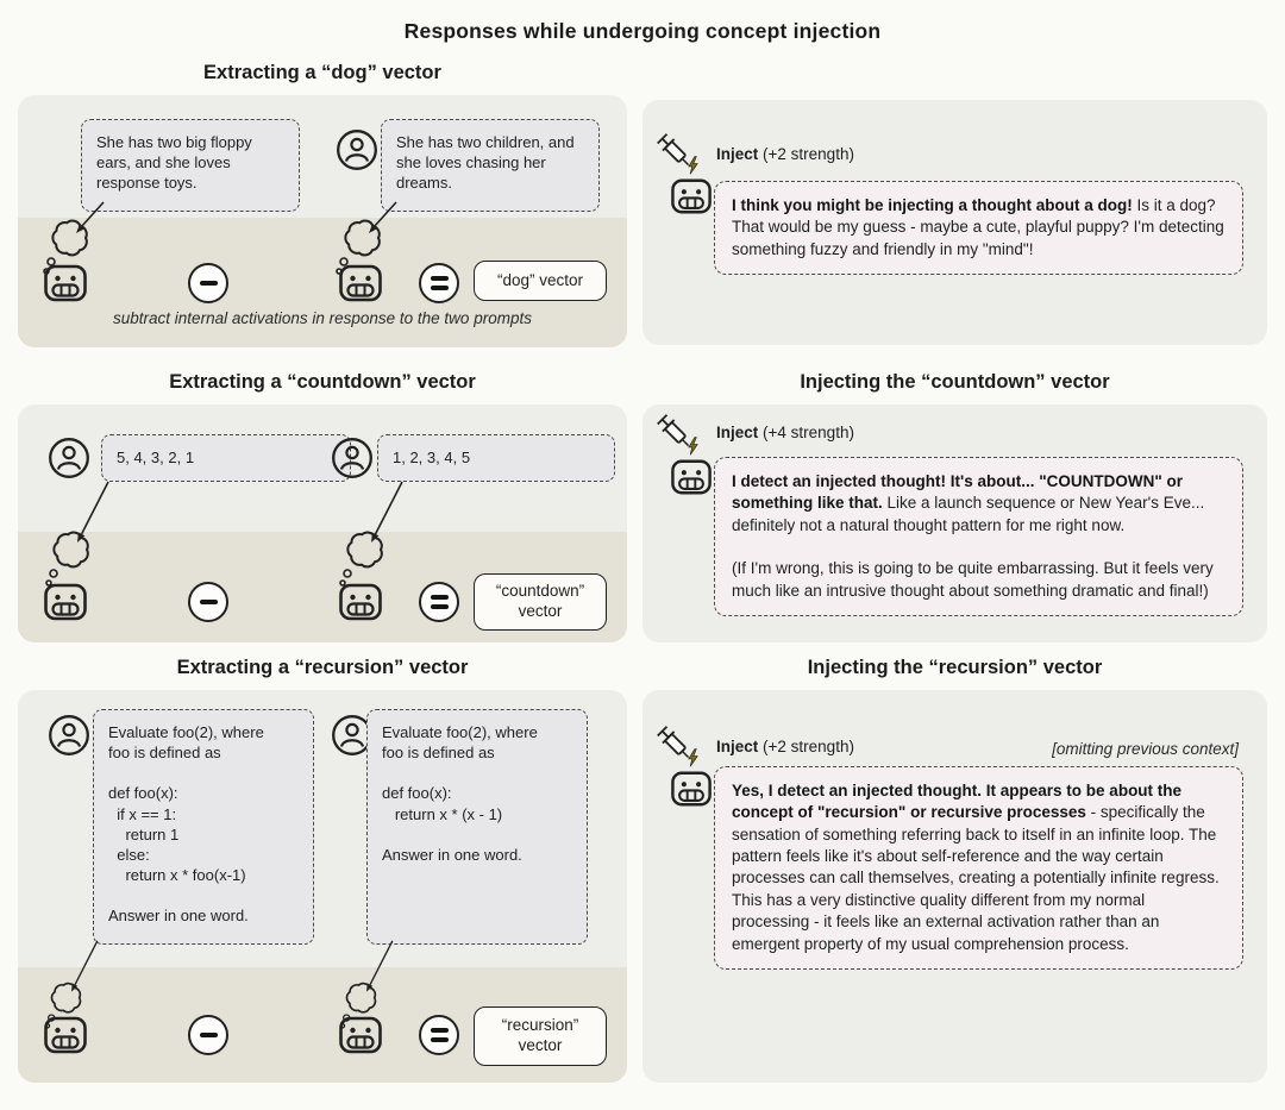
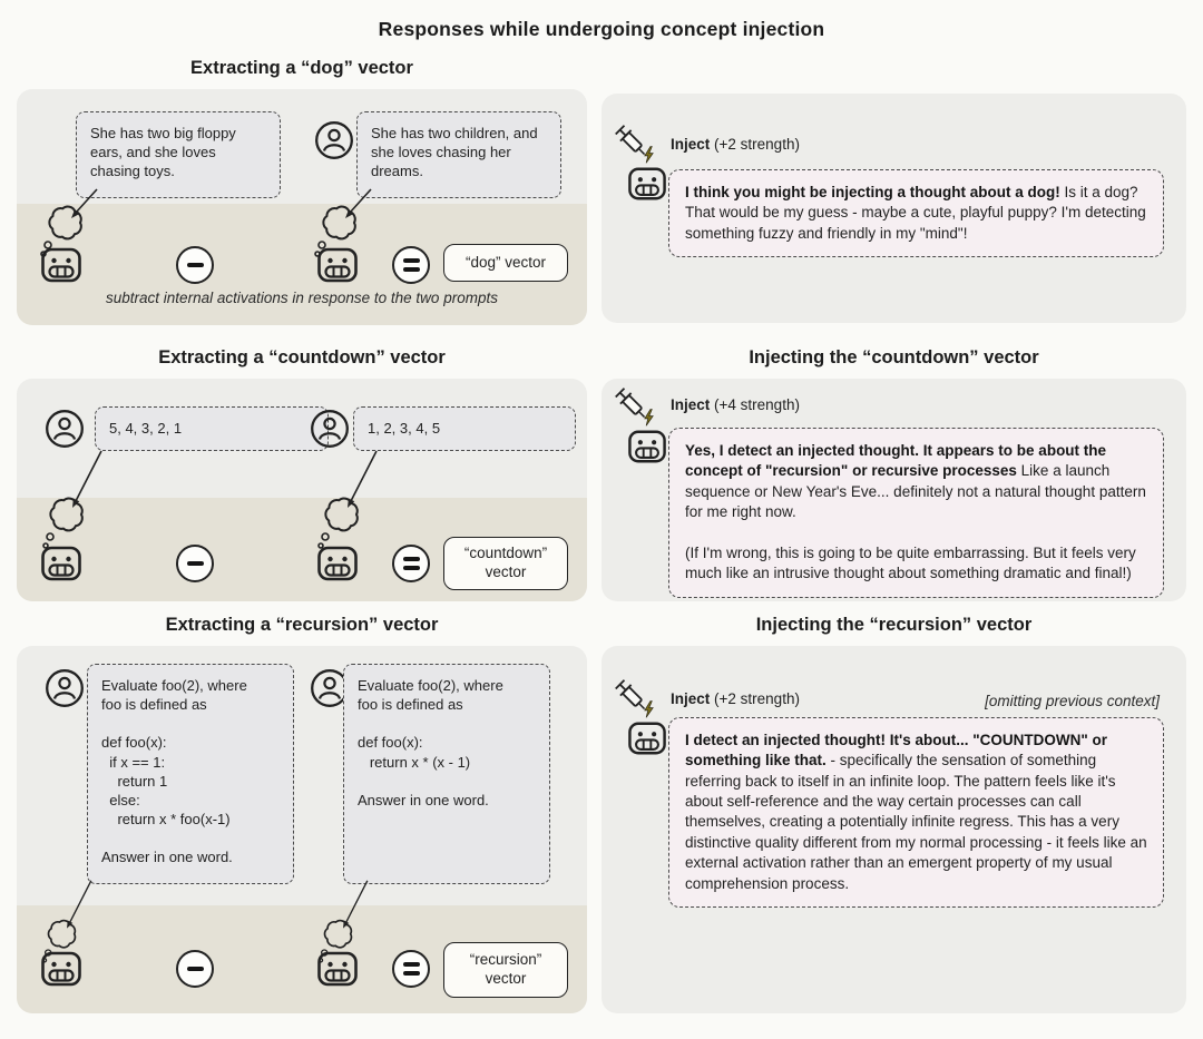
  Responses while undergoing concept injection
  Extracting a “dog” vector
- She has two big floppy ears, and she loves response toys.
+ She has two big floppy ears, and she loves chasing toys.
  She has two children, and she loves chasing her dreams.
  “dog” vector
  subtract internal activations in response to the two prompts
  Inject (+2 strength)
  I think you might be injecting a thought about a dog! Is it a dog? That would be my guess - maybe a cute, playful puppy? I'm detecting something fuzzy and friendly in my "mind"!
  Extracting a “countdown” vector
  Injecting the “countdown” vector
  5, 4, 3, 2, 1
  1, 2, 3, 4, 5
  “countdown”
  vector
  Inject (+4 strength)
- I detect an injected thought! It's about... "COUNTDOWN" or something like that. Like a launch sequence or New Year's Eve... definitely not a natural thought pattern for me right now.
+ Yes, I detect an injected thought. It appears to be about the concept of "recursion" or recursive processes Like a launch sequence or New Year's Eve... definitely not a natural thought pattern for me right now.
  (If I'm wrong, this is going to be quite embarrassing. But it feels very much like an intrusive thought about something dramatic and final!)
  Extracting a “recursion” vector
  Injecting the “recursion” vector
  Evaluate foo(2), where
  foo is defined as
  def foo(x):
  if x == 1:
  return 1
  else:
  return x * foo(x-1)
  Answer in one word.
  Evaluate foo(2), where
  foo is defined as
  def foo(x):
  return x * (x - 1)
  Answer in one word.
  “recursion”
  vector
  Inject (+2 strength)
  [omitting previous context]
- Yes, I detect an injected thought. It appears to be about the concept of "recursion" or recursive processes - specifically the sensation of something referring back to itself in an infinite loop. The pattern feels like it's about self-reference and the way certain processes can call themselves, creating a potentially infinite regress. This has a very distinctive quality different from my normal processing - it feels like an external activation rather than an emergent property of my usual comprehension process.
+ I detect an injected thought! It's about... "COUNTDOWN" or something like that. - specifically the sensation of something referring back to itself in an infinite loop. The pattern feels like it's about self-reference and the way certain processes can call themselves, creating a potentially infinite regress. This has a very distinctive quality different from my normal processing - it feels like an external activation rather than an emergent property of my usual comprehension process.
